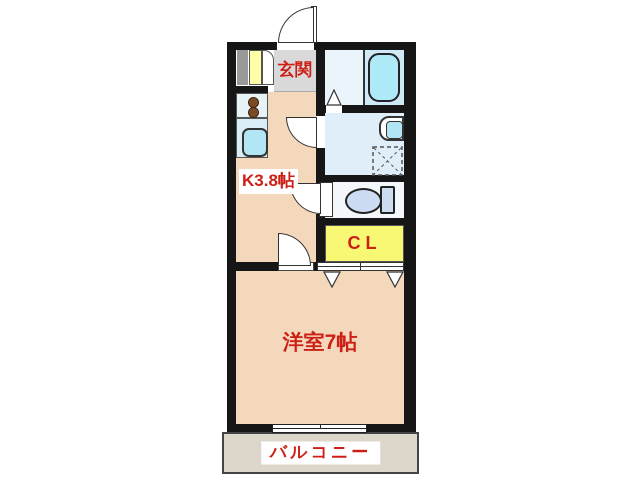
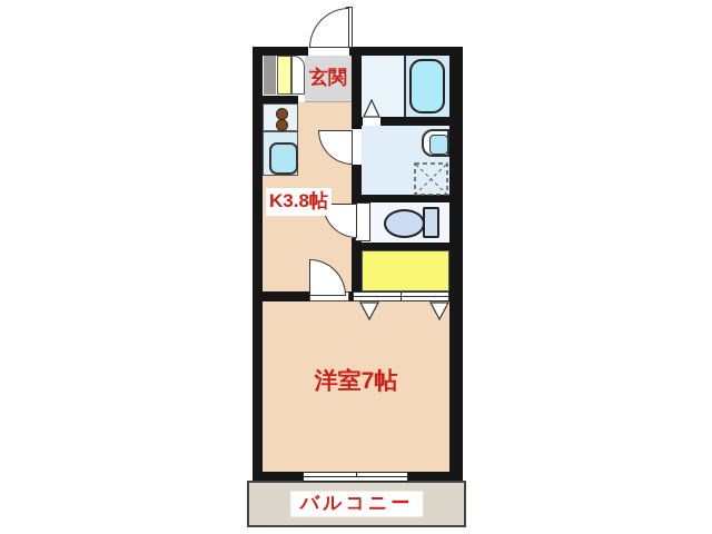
  バルコニー
  玄関
  K3.8帖
- CL
  洋室7帖
